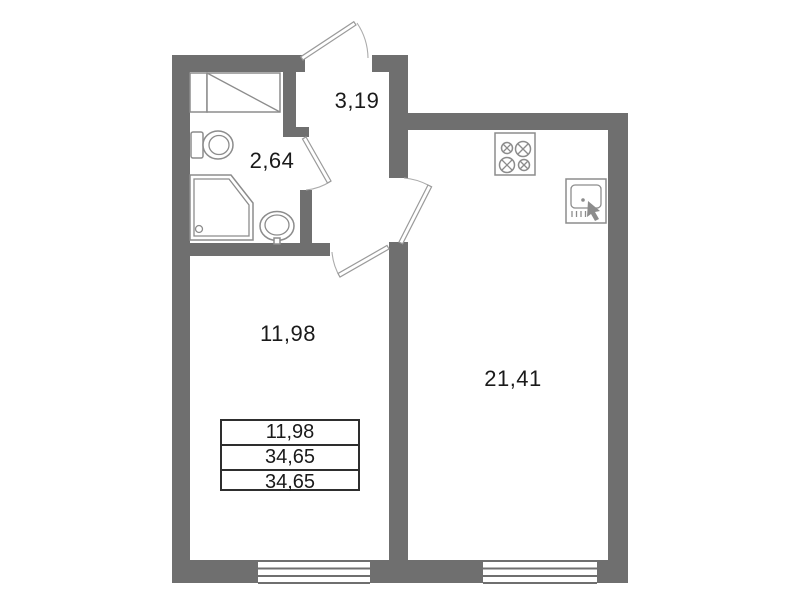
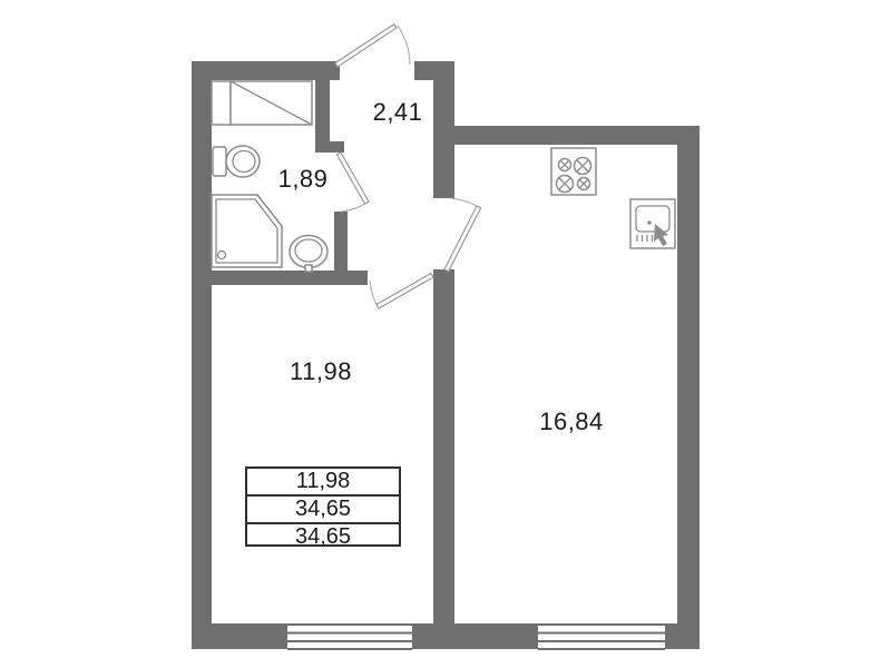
- 3,19
+ 2,41
- 2,64
+ 1,89
  11,98
- 21,41
+ 16,84
  11,98
  34,65
  34,65
